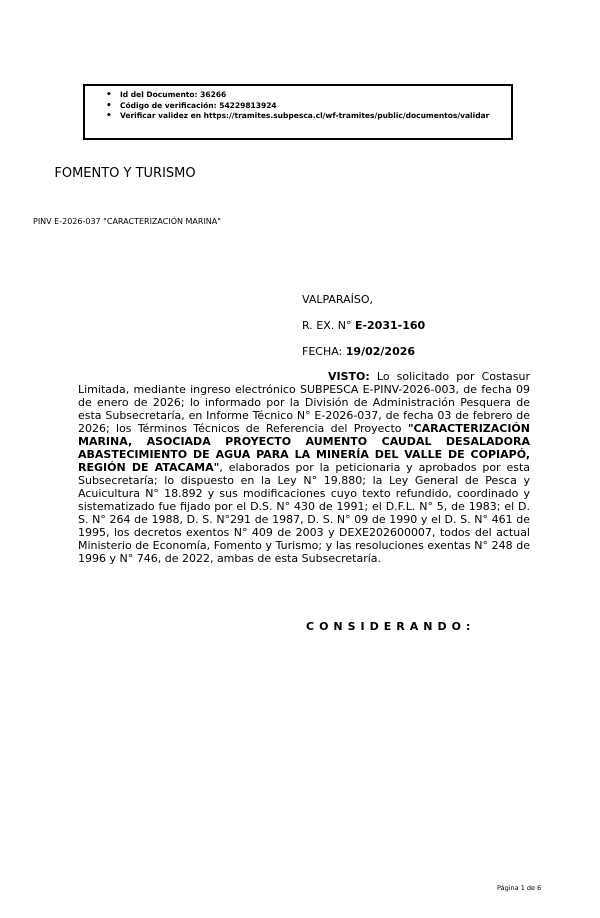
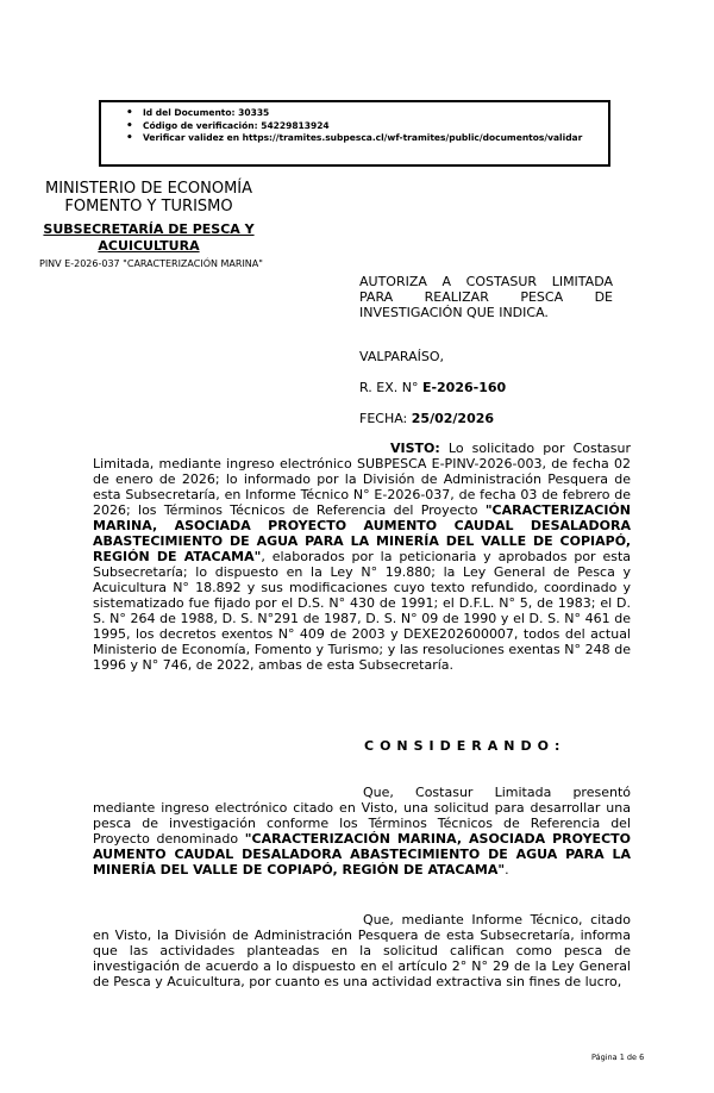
  •
- Id del Documento: 36266
+ Id del Documento: 30335
  •
  Código de verificación: 54229813924
  •
  Verificar validez en https://tramites.subpesca.cl/wf-tramites/public/documentos/validar
+ MINISTERIO DE ECONOMÍA
  FOMENTO Y TURISMO
+ SUBSECRETARÍA DE PESCA Y ACUICULTURA
  PINV E-2026-037 "CARACTERIZACIÓN MARINA"
+ AUTORIZA A COSTASUR LIMITADA PARA REALIZAR PESCA DE INVESTIGACIÓN QUE INDICA.
  VALPARAÍSO,
- R. EX. N° E-2031-160
+ R. EX. N° E-2026-160
- FECHA: 19/02/2026
+ FECHA: 25/02/2026
- VISTO: Lo solicitado por Costasur Limitada, mediante ingreso electrónico SUBPESCA E-PINV-2026-003, de fecha 09 de enero de 2026; lo informado por la División de Administración Pesquera de esta Subsecretaría, en Informe Técnico N° E-2026-037, de fecha 03 de febrero de 2026; los Términos Técnicos de Referencia del Proyecto "CARACTERIZACIÓN MARINA, ASOCIADA PROYECTO AUMENTO CAUDAL DESALADORA ABASTECIMIENTO DE AGUA PARA LA MINERÍA DEL VALLE DE COPIAPÓ, REGIÓN DE ATACAMA", elaborados por la peticionaria y aprobados por esta Subsecretaría; lo dispuesto en la Ley N° 19.880; la Ley General de Pesca y Acuicultura N° 18.892 y sus modificaciones cuyo texto refundido, coordinado y sistematizado fue fijado por el D.S. N° 430 de 1991; el D.F.L. N° 5, de 1983; el D. S. N° 264 de 1988, D. S. N°291 de 1987, D. S. N° 09 de 1990 y el D. S. N° 461 de 1995, los decretos exentos N° 409 de 2003 y DEXE202600007, todos del actual Ministerio de Economía, Fomento y Turismo; y las resoluciones exentas N° 248 de 1996 y N° 746, de 2022, ambas de esta Subsecretaría.
+ VISTO: Lo solicitado por Costasur Limitada, mediante ingreso electrónico SUBPESCA E-PINV-2026-003, de fecha 02 de enero de 2026; lo informado por la División de Administración Pesquera de esta Subsecretaría, en Informe Técnico N° E-2026-037, de fecha 03 de febrero de 2026; los Términos Técnicos de Referencia del Proyecto "CARACTERIZACIÓN MARINA, ASOCIADA PROYECTO AUMENTO CAUDAL DESALADORA ABASTECIMIENTO DE AGUA PARA LA MINERÍA DEL VALLE DE COPIAPÓ, REGIÓN DE ATACAMA", elaborados por la peticionaria y aprobados por esta Subsecretaría; lo dispuesto en la Ley N° 19.880; la Ley General de Pesca y Acuicultura N° 18.892 y sus modificaciones cuyo texto refundido, coordinado y sistematizado fue fijado por el D.S. N° 430 de 1991; el D.F.L. N° 5, de 1983; el D. S. N° 264 de 1988, D. S. N°291 de 1987, D. S. N° 09 de 1990 y el D. S. N° 461 de 1995, los decretos exentos N° 409 de 2003 y DEXE202600007, todos del actual Ministerio de Economía, Fomento y Turismo; y las resoluciones exentas N° 248 de 1996 y N° 746, de 2022, ambas de esta Subsecretaría.
  CONSIDERANDO:
+ Que, Costasur Limitada presentó mediante ingreso electrónico citado en Visto, una solicitud para desarrollar una pesca de investigación conforme los Términos Técnicos de Referencia del Proyecto denominado "CARACTERIZACIÓN MARINA, ASOCIADA PROYECTO AUMENTO CAUDAL DESALADORA ABASTECIMIENTO DE AGUA PARA LA MINERÍA DEL VALLE DE COPIAPÓ, REGIÓN DE ATACAMA".
+ Que, mediante Informe Técnico, citado en Visto, la División de Administración Pesquera de esta Subsecretaría, informa que las actividades planteadas en la solicitud califican como pesca de investigación de acuerdo a lo dispuesto en el artículo 2° N° 29 de la Ley General de Pesca y Acuicultura, por cuanto es una actividad extractiva sin fines de lucro,
  Página 1 de 6
